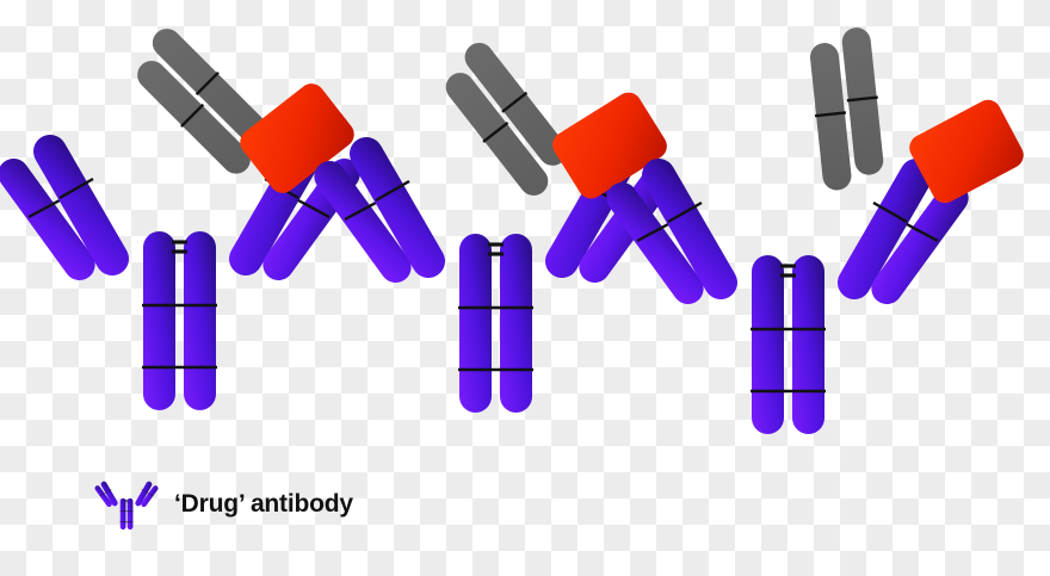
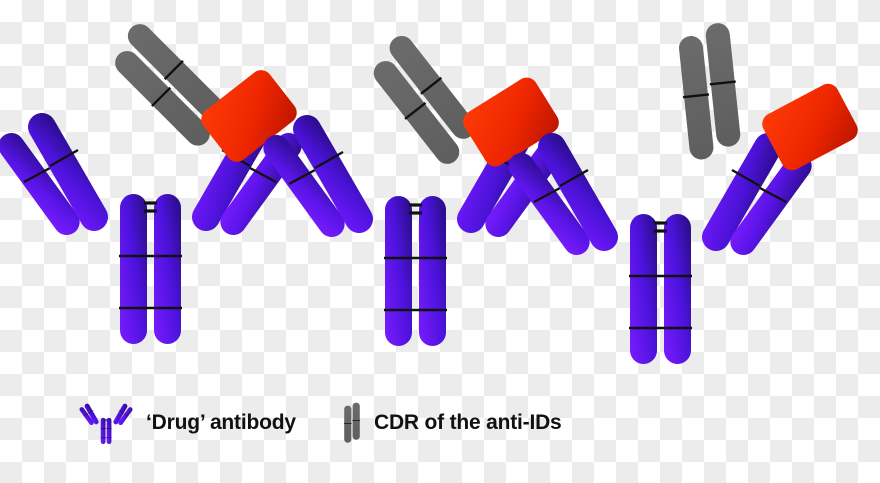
  ‘Drug’ antibody
+ CDR of the anti-IDs
